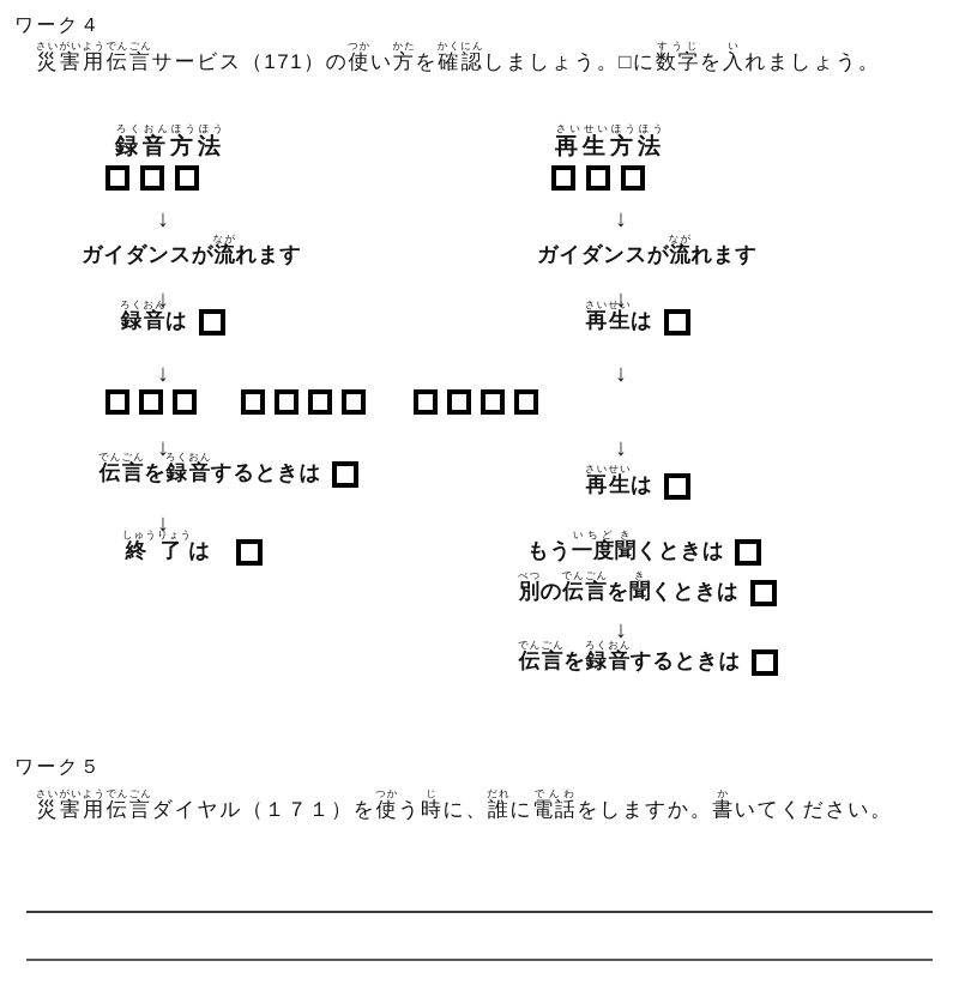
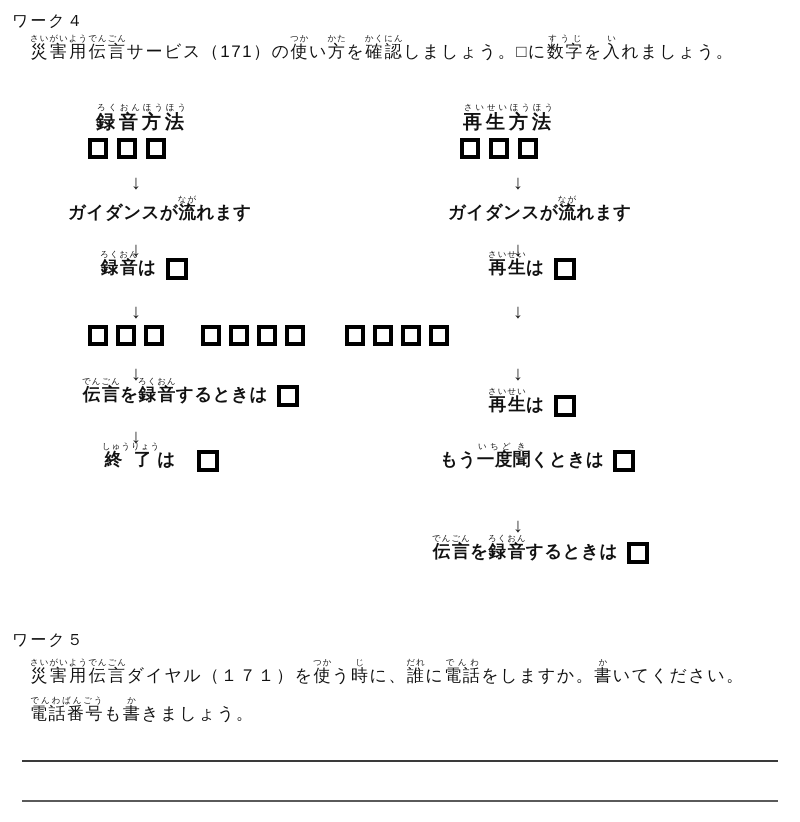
  ワーク４
  災害用伝言さいがいようでんごんサービス（171）の使つかい方かたを確認かくにんしましょう。□に数字すうじを入いれましょう。
  録音方法ろくおんほうほう
  ↓
  ガイダンスが流ながれます
  ↓
  録音ろくおんは
  ↓
  ↓
  伝言でんごんを録音ろくおんするときは
  ↓
  終了しゅうりょうは
  再生方法さいせいほうほう
  ↓
  ガイダンスが流ながれます
  ↓
  再生さいせいは
  ↓
  ↓
  再生さいせいは
  ↓
  もう一度いちど聞きくときは
- 別べつの伝言でんごんを聞きくときは
  伝言でんごんを録音ろくおんするときは
  ワーク５
  災害用伝言さいがいようでんごんダイヤル（１７１）を使つかう時じに、誰だれに電話でんわをしますか。書かいてください。
+ 電話番号でんわばんごうも書かきましょう。
